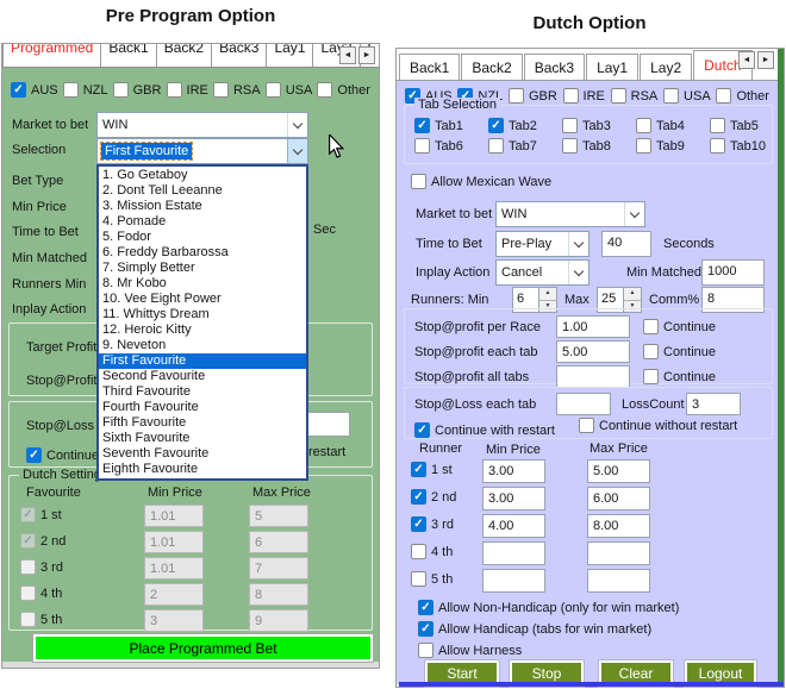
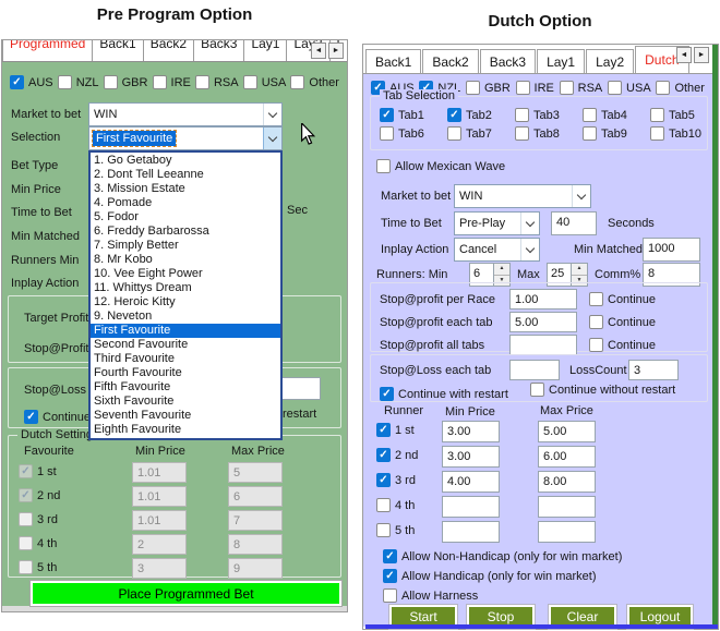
  Pre Program Option
  Dutch Option
  Programmed
  Back1
  Back2
  Back3
  Lay1
  ✓
  AUS
  NZL
  GBR
  IRE
  RSA
  USA
  Other
  Market to bet
  WIN
  Selection
  First Favourite
  Bet Type
  Min Price
  Time to Bet
  Sec
  Min Matched
  Runners Min
  Inplay Action
  Target Profit
  Stop@Profit
  Stop@Loss
  ✓
  Continue
  restart
  Dutch Settin
  Favourite
  Min Price
  Max Price
  ✓
  1 st
  1.01
  5
  ✓
  2 nd
  1.01
  6
  3 rd
  1.01
  7
  4 th
  2
  8
  5 th
  3
  9
  Place Programmed Bet
  1. Go Getaboy
  2. Dont Tell Leeanne
  3. Mission Estate
  4. Pomade
  5. Fodor
  6. Freddy Barbarossa
  7. Simply Better
  8. Mr Kobo
  10. Vee Eight Power
  11. Whittys Dream
  12. Heroic Kitty
  9. Neveton
  First Favourite
  Second Favourite
  Third Favourite
  Fourth Favourite
  Fifth Favourite
  Sixth Favourite
  Seventh Favourite
  Eighth Favourite
  Back1
  Back2
  Back3
  Lay1
  Lay2
  Dutc
  ✓
  AUS
  ✓
  NZL
  GBR
  IRE
  RSA
  USA
  Other
  Tab Selection
  ✓
  Tab1
  ✓
  Tab2
  Tab3
  Tab4
  Tab5
  Tab6
  Tab7
  Tab8
  Tab9
  Tab10
  Allow Mexican Wave
  Market to bet
  WIN
  Time to Bet
  Pre-Play
  40
  Seconds
  Inplay Action
  Cancel
  Min Matched
  1000
  Runners: Min
  6
  Max
  25
  Comm%
  8
  Stop@profit per Race
  1.00
  Continue
  Stop@profit each tab
  5.00
  Continue
  Stop@profit all tabs
  Continue
  Stop@Loss each tab
  LossCount
  3
  ✓
  Continue with restart
  Continue without restart
  Runner
  Min Price
  Max Price
  ✓
  1 st
  3.00
  5.00
  ✓
  2 nd
  3.00
  6.00
  ✓
  3 rd
  4.00
  8.00
  4 th
  5 th
  ✓
  Allow Non-Handicap (only for win market)
  ✓
- Allow Handicap (tabs for win market)
+ Allow Handicap (only for win market)
  Allow Harness
  Start
  Stop
  Clear
  Logout
